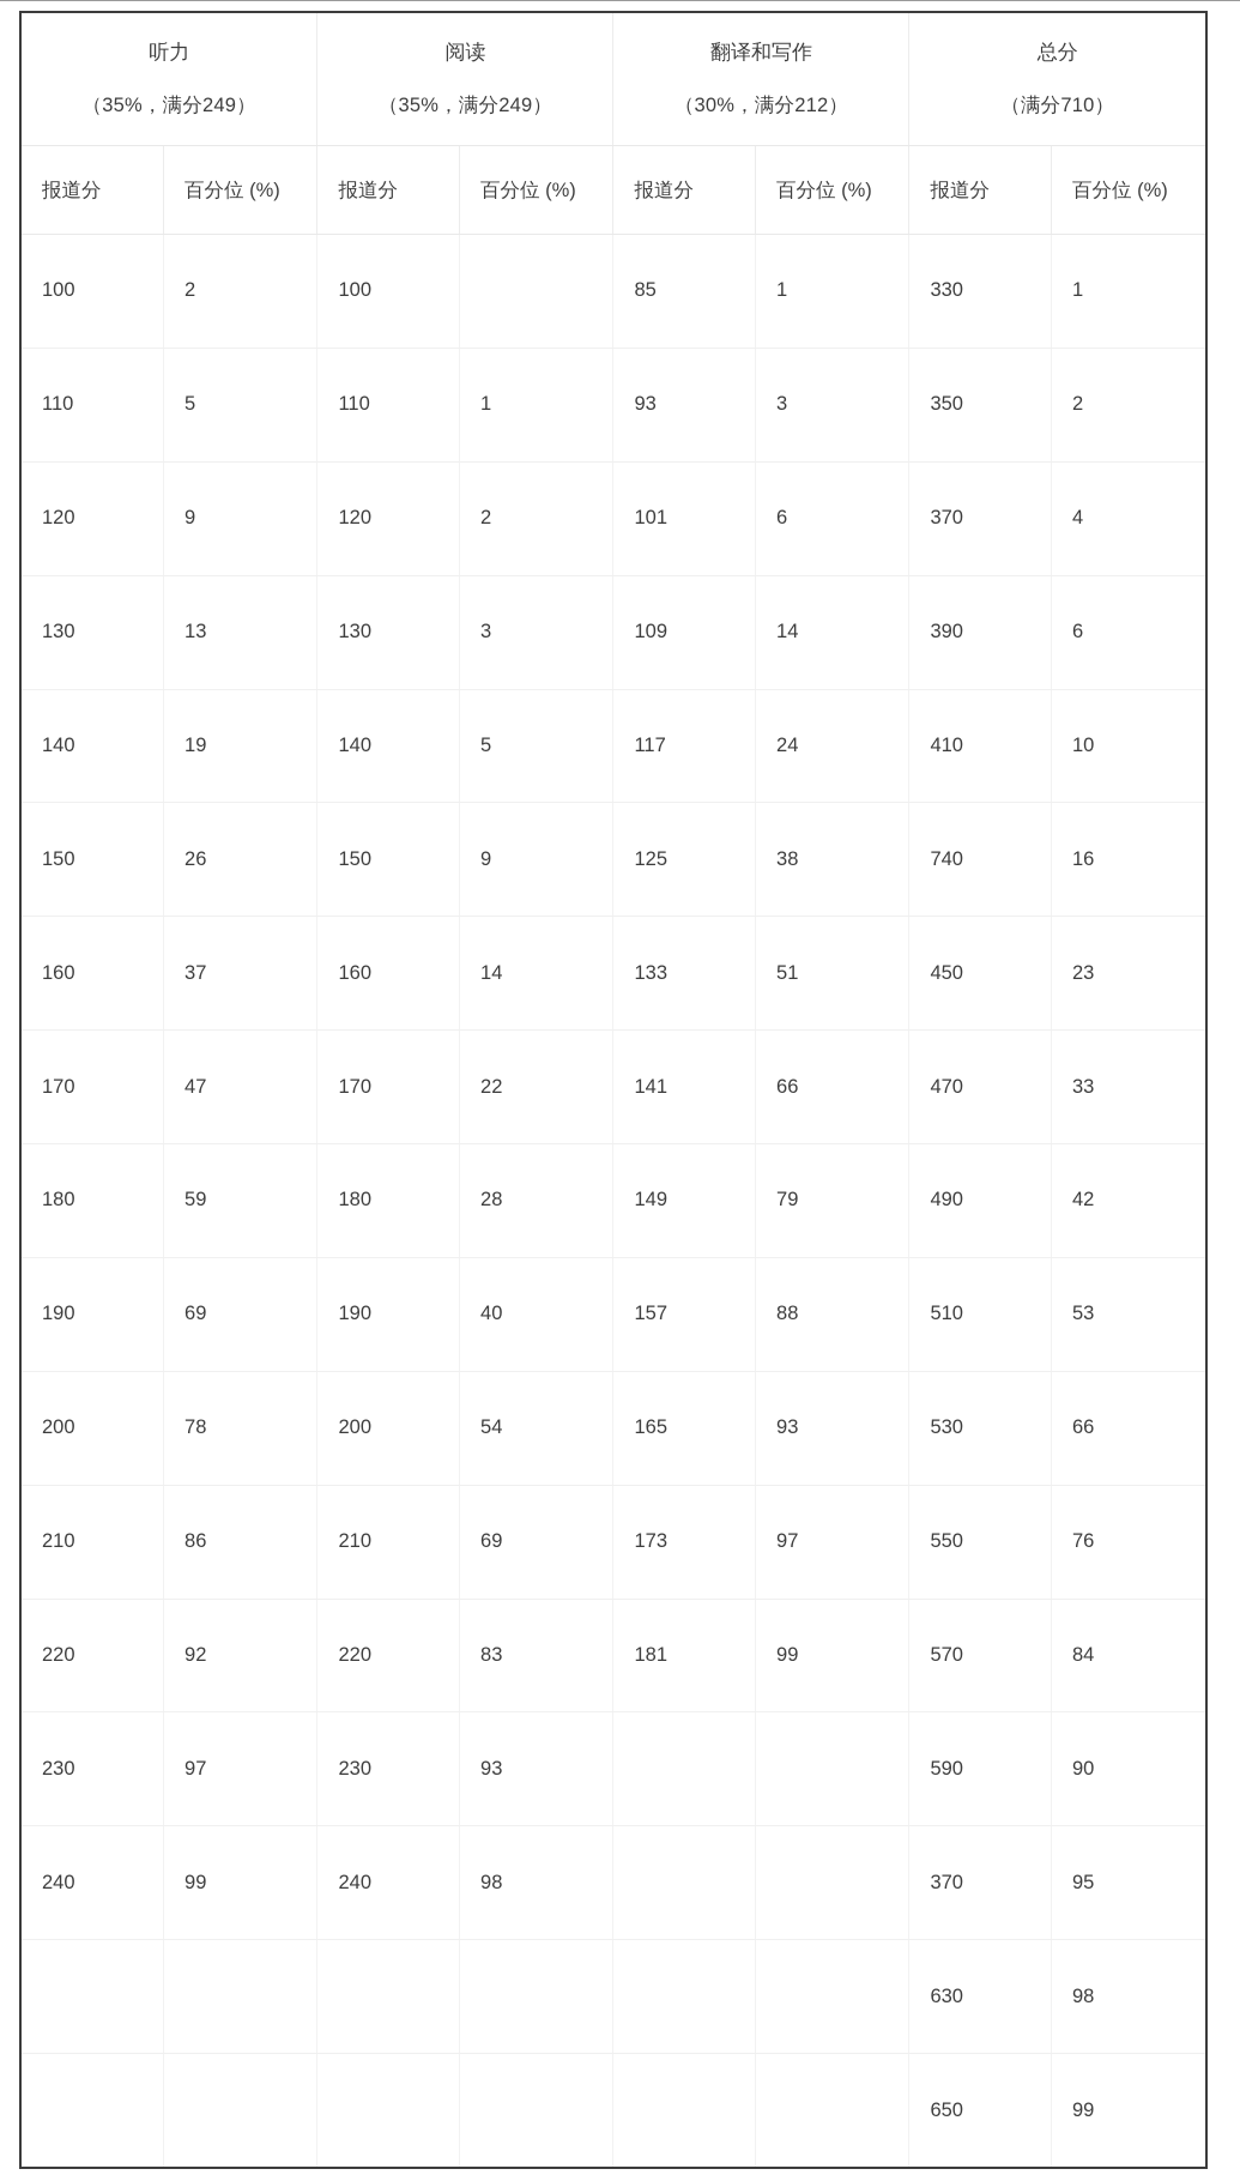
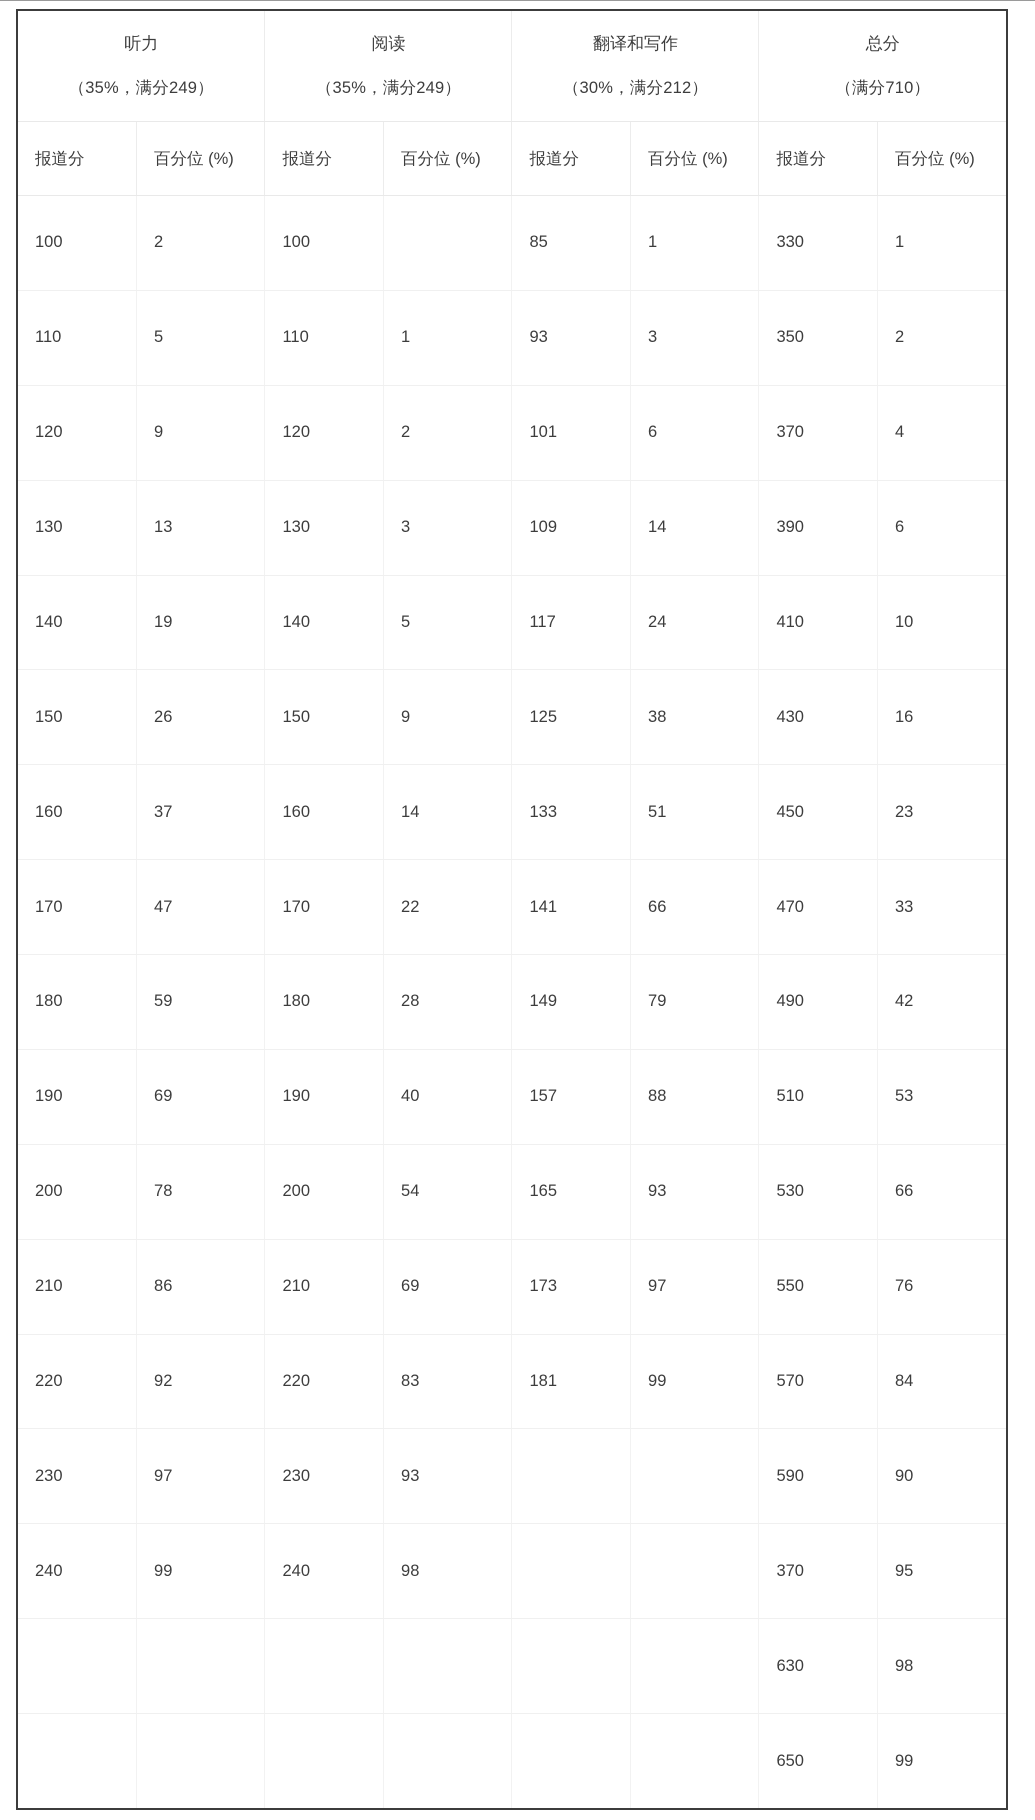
  听力 （35%，满分249）	阅读 （35%，满分249）	翻译和写作 （30%，满分212）	总分 （满分710）
  报道分	百分位 (%)	报道分	百分位 (%)	报道分	百分位 (%)	报道分	百分位 (%)
  100	2	100		85	1	330	1
  110	5	110	1	93	3	350	2
  120	9	120	2	101	6	370	4
  130	13	130	3	109	14	390	6
  140	19	140	5	117	24	410	10
- 150	26	150	9	125	38	740	16
+ 150	26	150	9	125	38	430	16
  160	37	160	14	133	51	450	23
  170	47	170	22	141	66	470	33
  180	59	180	28	149	79	490	42
  190	69	190	40	157	88	510	53
  200	78	200	54	165	93	530	66
  210	86	210	69	173	97	550	76
  220	92	220	83	181	99	570	84
  230	97	230	93			590	90
  240	99	240	98			370	95
  						630	98
  						650	99
